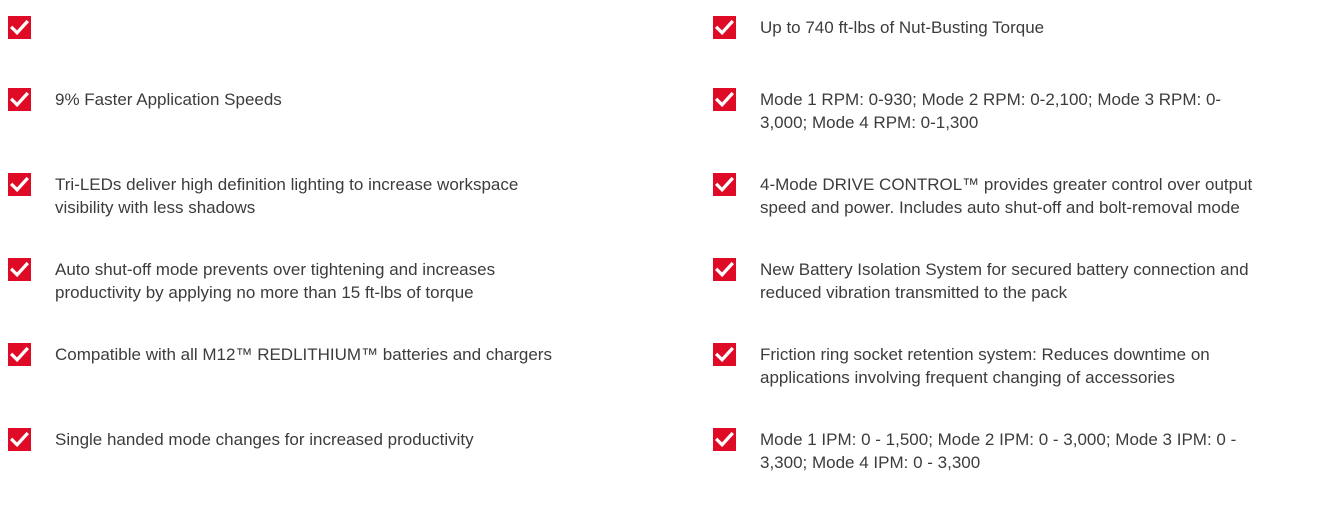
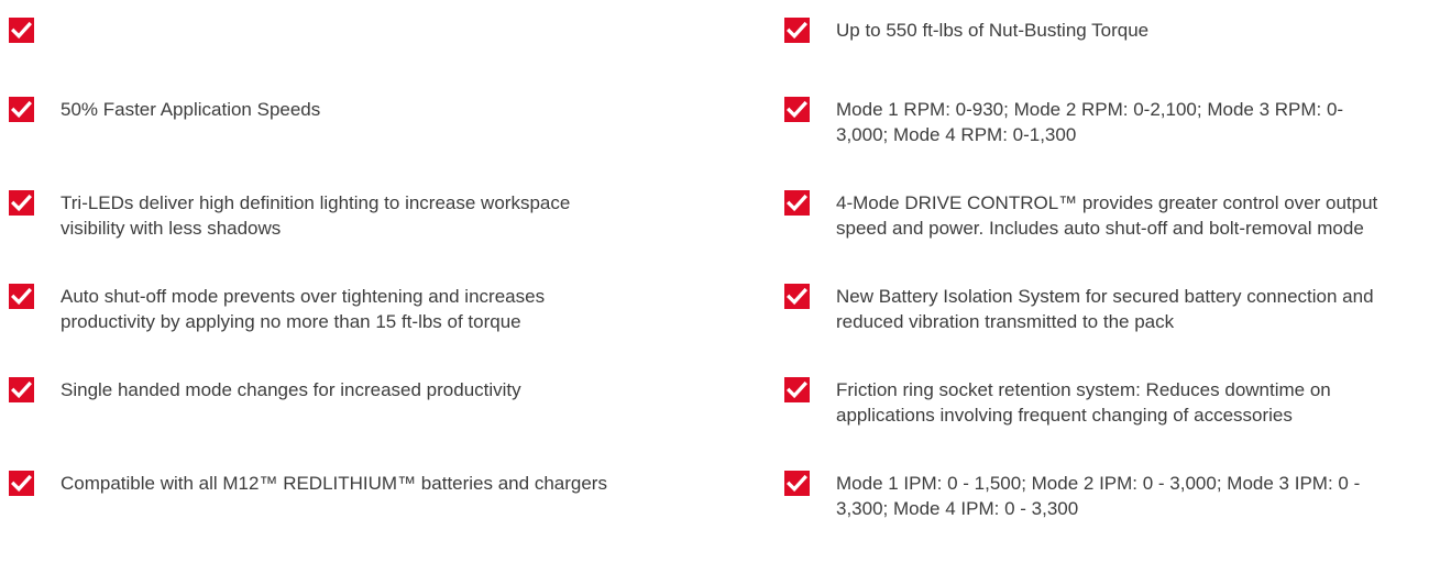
- Up to 740 ft-lbs of Nut-Busting Torque
+ Up to 550 ft-lbs of Nut-Busting Torque
- 9% Faster Application Speeds
+ 50% Faster Application Speeds
  Mode 1 RPM: 0-930; Mode 2 RPM: 0-2,100; Mode 3 RPM: 0-
  3,000; Mode 4 RPM: 0-1,300
  Tri-LEDs deliver high definition lighting to increase workspace
  visibility with less shadows
  4-Mode DRIVE CONTROL™ provides greater control over output
  speed and power. Includes auto shut-off and bolt-removal mode
  Auto shut-off mode prevents over tightening and increases
  productivity by applying no more than 15 ft-lbs of torque
  New Battery Isolation System for secured battery connection and
  reduced vibration transmitted to the pack
- Compatible with all M12™ REDLITHIUM™ batteries and chargers
+ Single handed mode changes for increased productivity
  Friction ring socket retention system: Reduces downtime on
  applications involving frequent changing of accessories
- Single handed mode changes for increased productivity
+ Compatible with all M12™ REDLITHIUM™ batteries and chargers
  Mode 1 IPM: 0 - 1,500; Mode 2 IPM: 0 - 3,000; Mode 3 IPM: 0 -
  3,300; Mode 4 IPM: 0 - 3,300
